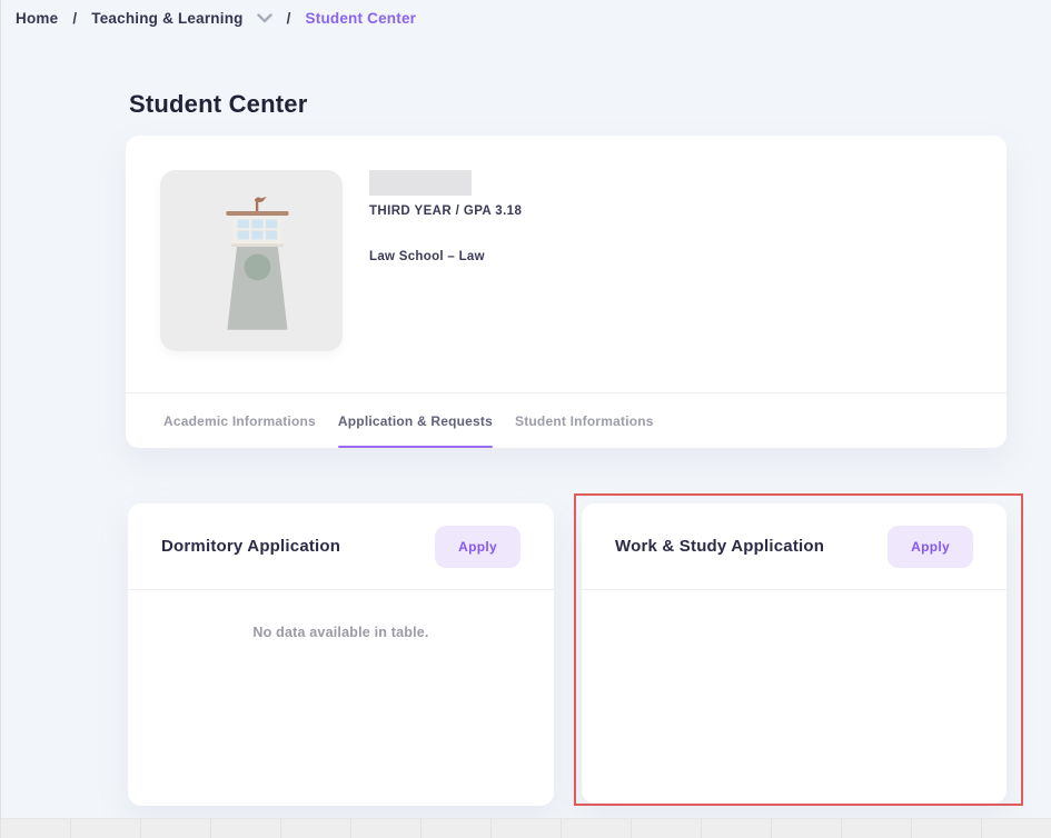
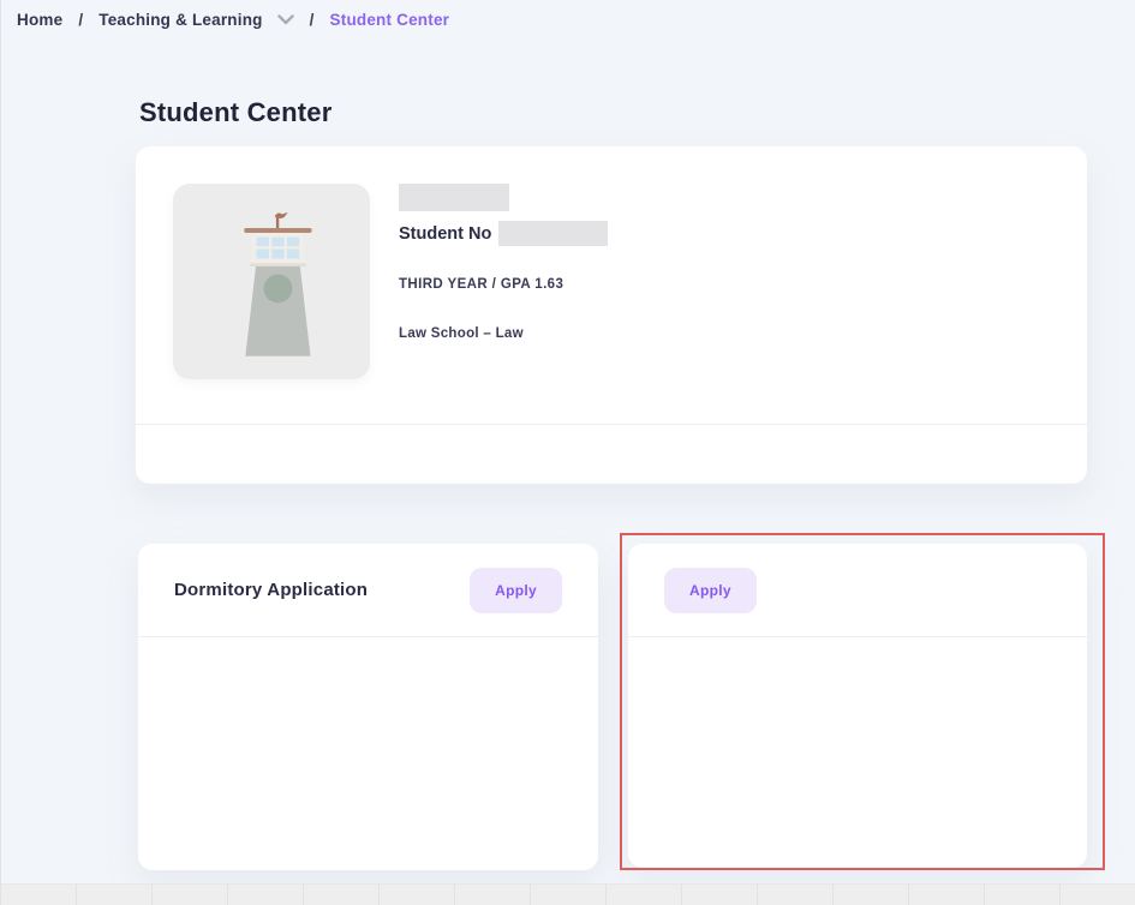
  Home
  /
  Teaching & Learning
  /
  Student Center
  Student Center
+ Student No
- THIRD YEAR / GPA 3.18
+ THIRD YEAR / GPA 1.63
  Law School – Law
- Academic Informations
- Application & Requests
- Student Informations
  Dormitory Application
  Apply
- No data available in table.
- Work & Study Application
  Apply
